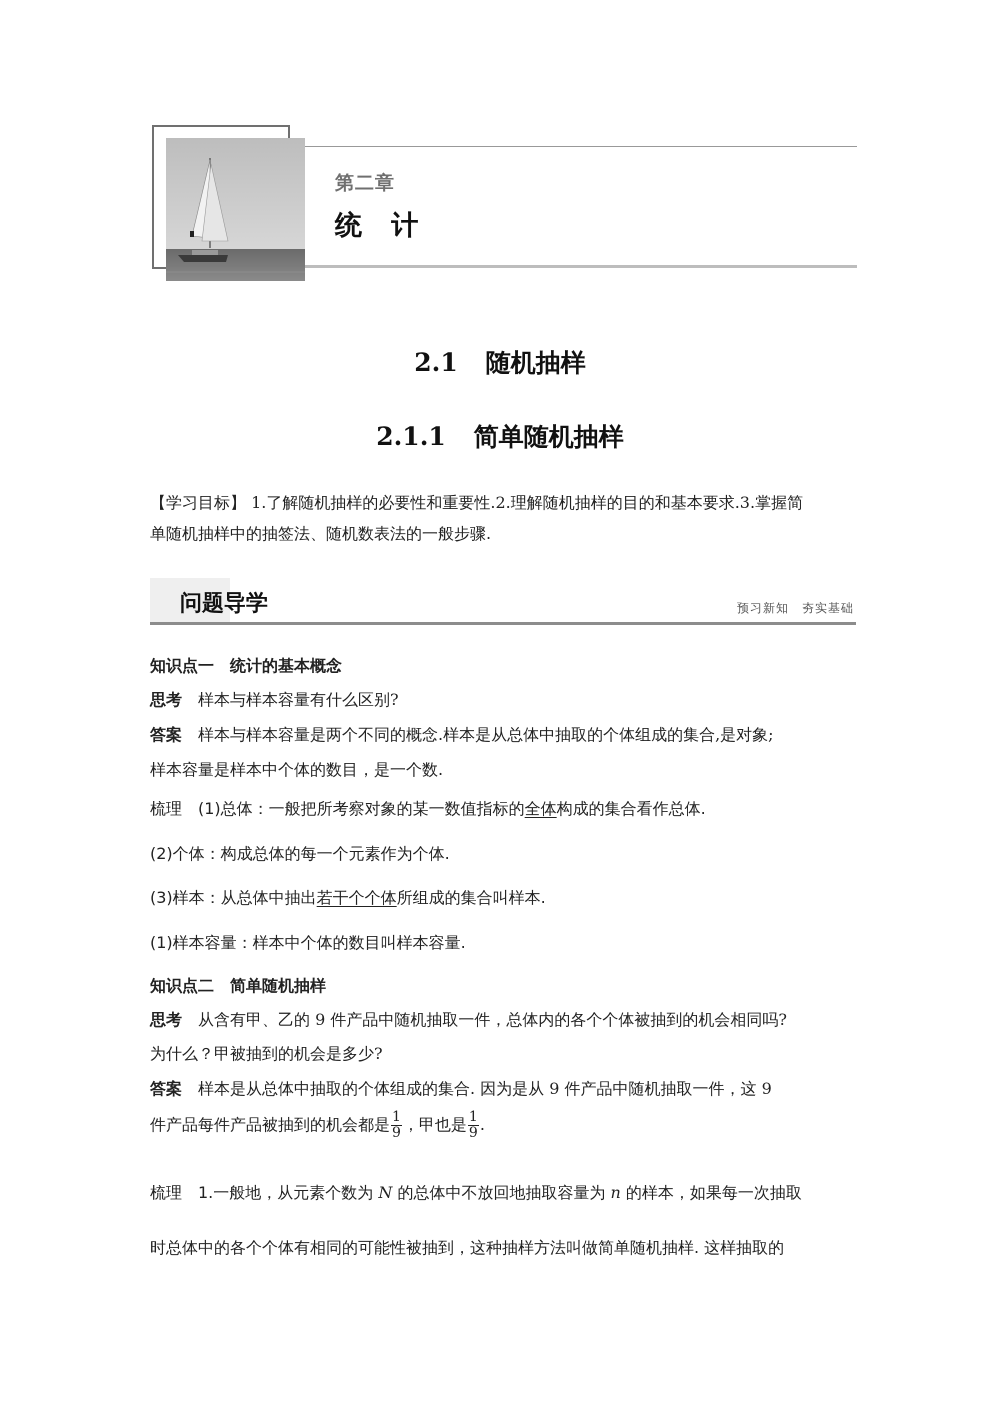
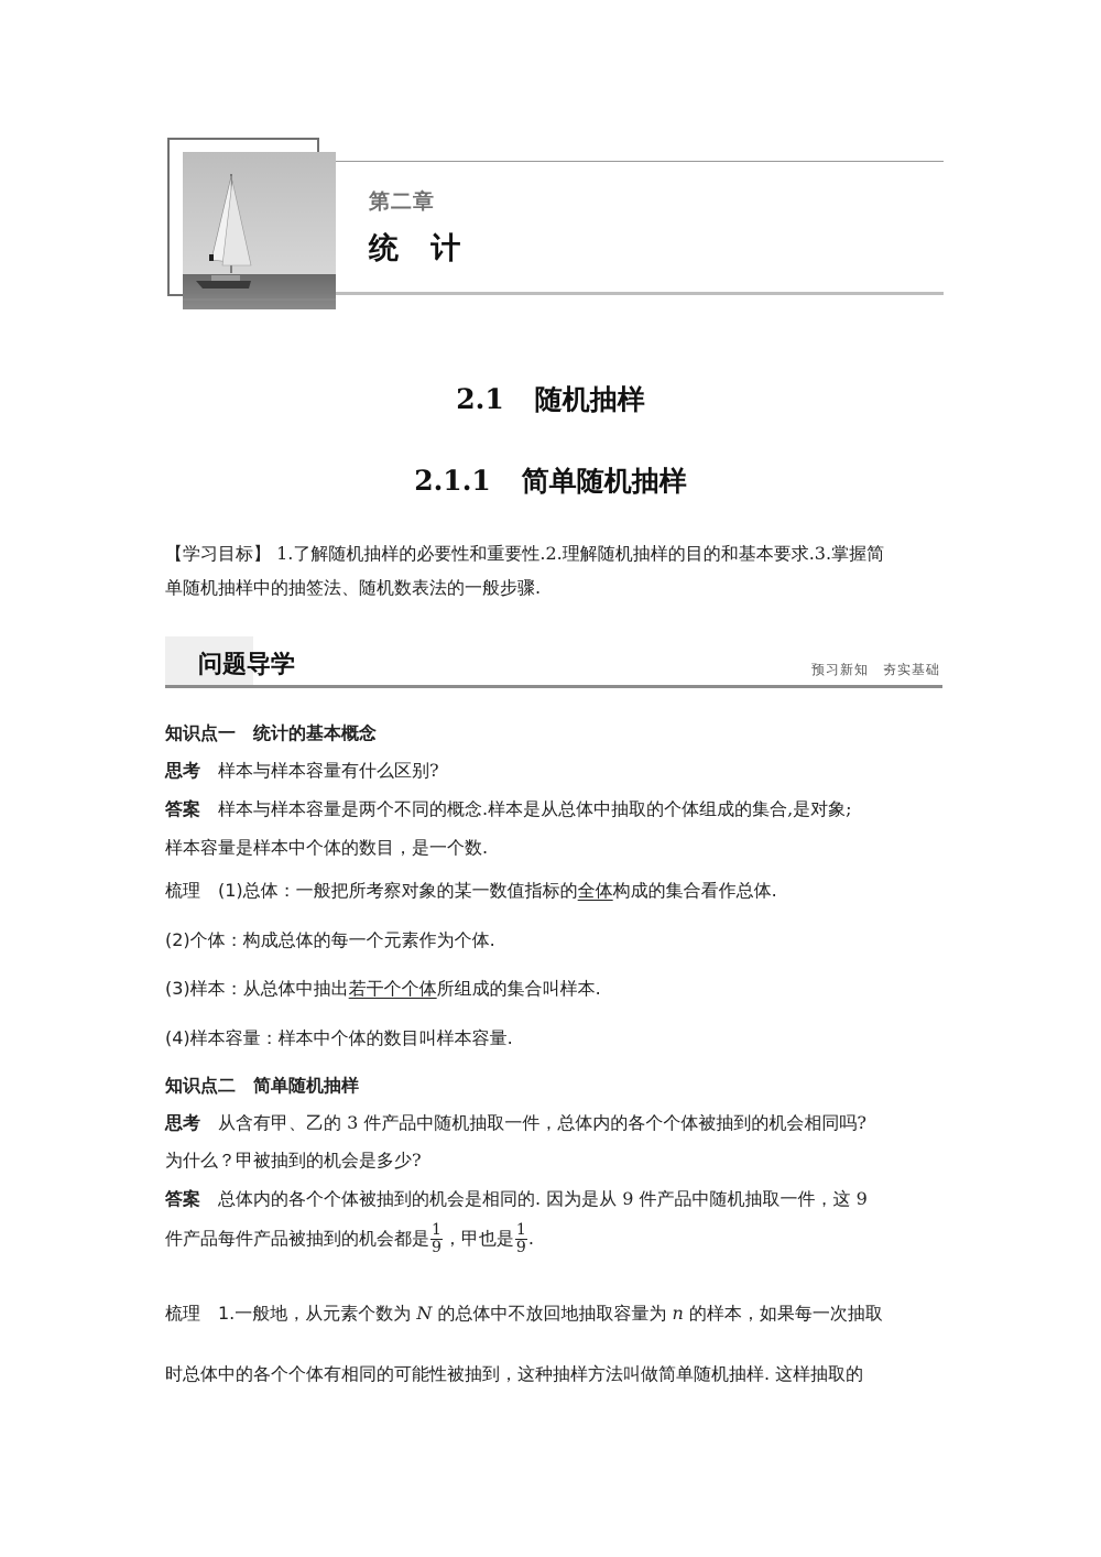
  第二章
  统 计
  2.1 随机抽样
  2.1.1 简单随机抽样
  【学习目标】 1.了解随机抽样的必要性和重要性.2.理解随机抽样的目的和基本要求.3.掌握简
  单随机抽样中的抽签法、随机数表法的一般步骤.
  问题导学
  预习新知 夯实基础
  知识点一 统计的基本概念
  思考 样本与样本容量有什么区别?
  答案 样本与样本容量是两个不同的概念.样本是从总体中抽取的个体组成的集合,是对象;
  样本容量是样本中个体的数目，是一个数.
  梳理 (1)总体：一般把所考察对象的某一数值指标的全体构成的集合看作总体.
  (2)个体：构成总体的每一个元素作为个体.
  (3)样本：从总体中抽出若干个个体所组成的集合叫样本.
- (1)样本容量：样本中个体的数目叫样本容量.
+ (4)样本容量：样本中个体的数目叫样本容量.
  知识点二 简单随机抽样
- 思考 从含有甲、乙的 9 件产品中随机抽取一件，总体内的各个个体被抽到的机会相同吗?
+ 思考 从含有甲、乙的 3 件产品中随机抽取一件，总体内的各个个体被抽到的机会相同吗?
  为什么？甲被抽到的机会是多少?
- 答案 样本是从总体中抽取的个体组成的集合. 因为是从 9 件产品中随机抽取一件，这 9
+ 答案 总体内的各个个体被抽到的机会是相同的. 因为是从 9 件产品中随机抽取一件，这 9
  件产品每件产品被抽到的机会都是
  1
  9
  ，甲也是
  1
  9
  .
  梳理 1.一般地，从元素个数为 N 的总体中不放回地抽取容量为 n 的样本，如果每一次抽取
  时总体中的各个个体有相同的可能性被抽到，这种抽样方法叫做简单随机抽样. 这样抽取的
